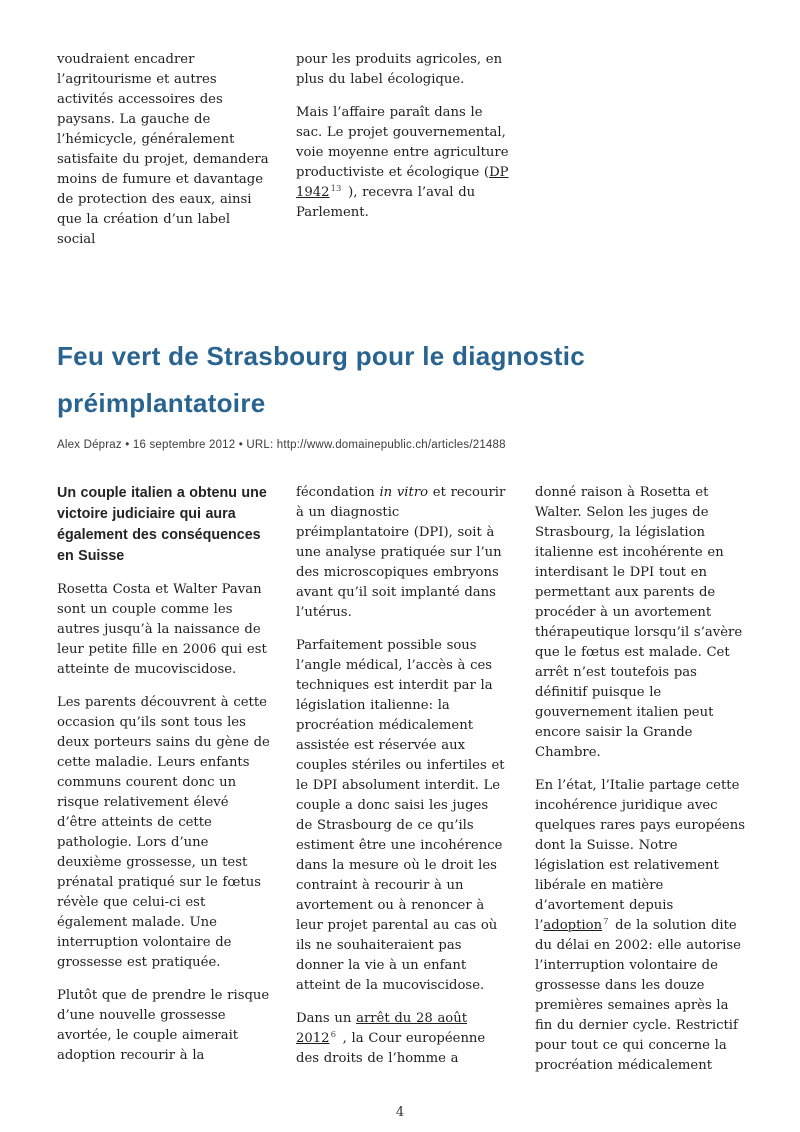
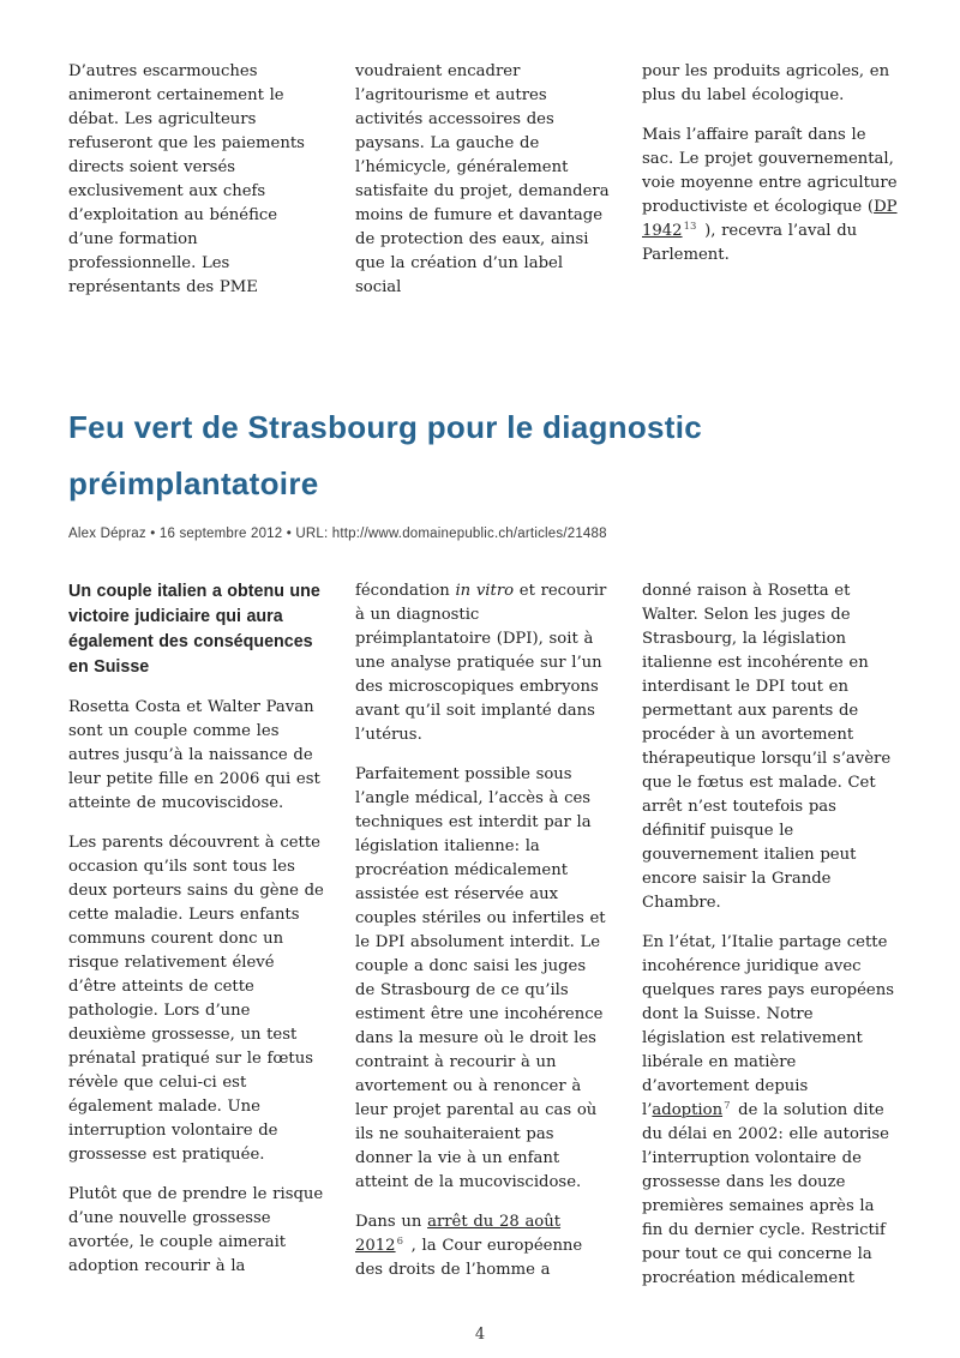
+ D’autres escarmouches animeront certainement le débat. Les agriculteurs refuseront que les paiements directs soient versés exclusivement aux chefs d’exploitation au bénéfice d’une formation professionnelle. Les représentants des PME
  voudraient encadrer l’agritourisme et autres activités accessoires des paysans. La gauche de l’hémicycle, généralement satisfaite du projet, demandera moins de fumure et davantage de protection des eaux, ainsi que la création d’un label social
  pour les produits agricoles, en plus du label écologique.
  Mais l’affaire paraît dans le sac. Le projet gouvernemental, voie moyenne entre agriculture productiviste et écologique (DP 194213 ), recevra l’aval du Parlement.
  Feu vert de Strasbourg pour le diagnostic préimplantatoire
  Alex Dépraz • 16 septembre 2012 • URL: http://www.domainepublic.ch/articles/21488
  Un couple italien a obtenu une victoire judiciaire qui aura également des conséquences en Suisse
  Rosetta Costa et Walter Pavan sont un couple comme les autres jusqu’à la naissance de leur petite fille en 2006 qui est atteinte de mucoviscidose.
  Les parents découvrent à cette occasion qu’ils sont tous les deux porteurs sains du gène de cette maladie. Leurs enfants communs courent donc un risque relativement élevé d’être atteints de cette pathologie. Lors d’une deuxième grossesse, un test prénatal pratiqué sur le fœtus révèle que celui-ci est également malade. Une interruption volontaire de grossesse est pratiquée.
  Plutôt que de prendre le risque d’une nouvelle grossesse avortée, le couple aimerait adoption recourir à la
  fécondation in vitro et recourir à un diagnostic préimplantatoire (DPI), soit à une analyse pratiquée sur l’un des microscopiques embryons avant qu’il soit implanté dans l’utérus.
  Parfaitement possible sous l’angle médical, l’accès à ces techniques est interdit par la législation italienne: la procréation médicalement assistée est réservée aux couples stériles ou infertiles et le DPI absolument interdit. Le couple a donc saisi les juges de Strasbourg de ce qu’ils estiment être une incohérence dans la mesure où le droit les contraint à recourir à un avortement ou à renoncer à leur projet parental au cas où ils ne souhaiteraient pas donner la vie à un enfant atteint de la mucoviscidose.
  Dans un arrêt du 28 août 20126 , la Cour européenne des droits de l’homme a
  donné raison à Rosetta et Walter. Selon les juges de Strasbourg, la législation italienne est incohérente en interdisant le DPI tout en permettant aux parents de procéder à un avortement thérapeutique lorsqu’il s’avère que le fœtus est malade. Cet arrêt n’est toutefois pas définitif puisque le gouvernement italien peut encore saisir la Grande Chambre.
  En l’état, l’Italie partage cette incohérence juridique avec quelques rares pays européens dont la Suisse. Notre législation est relativement libérale en matière d’avortement depuis l’adoption7 de la solution dite du délai en 2002: elle autorise l’interruption volontaire de grossesse dans les douze premières semaines après la fin du dernier cycle. Restrictif pour tout ce qui concerne la procréation médicalement
  4
